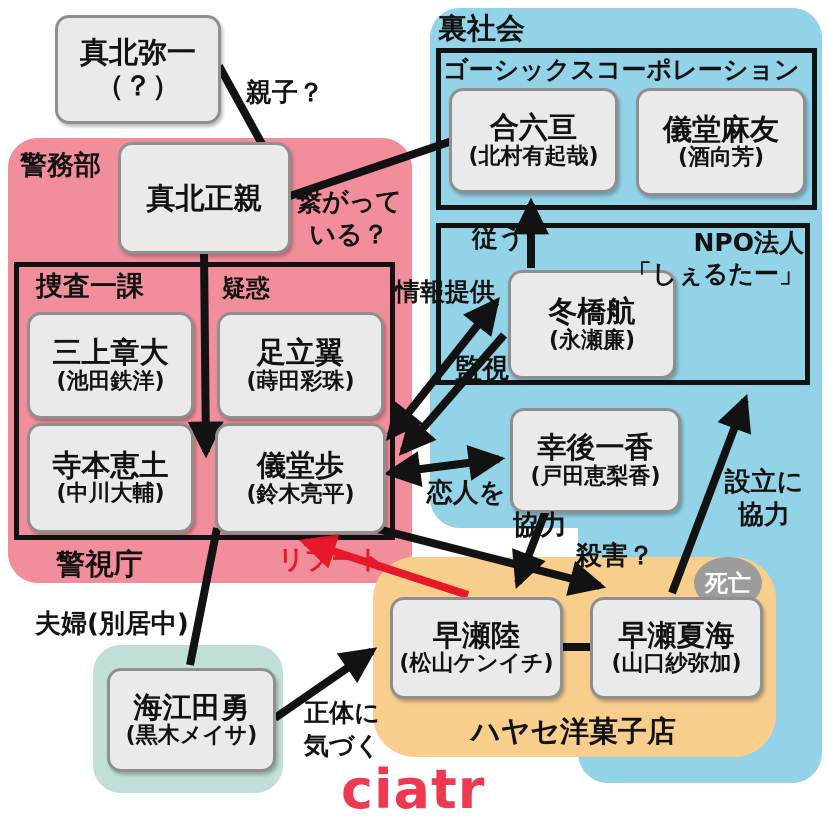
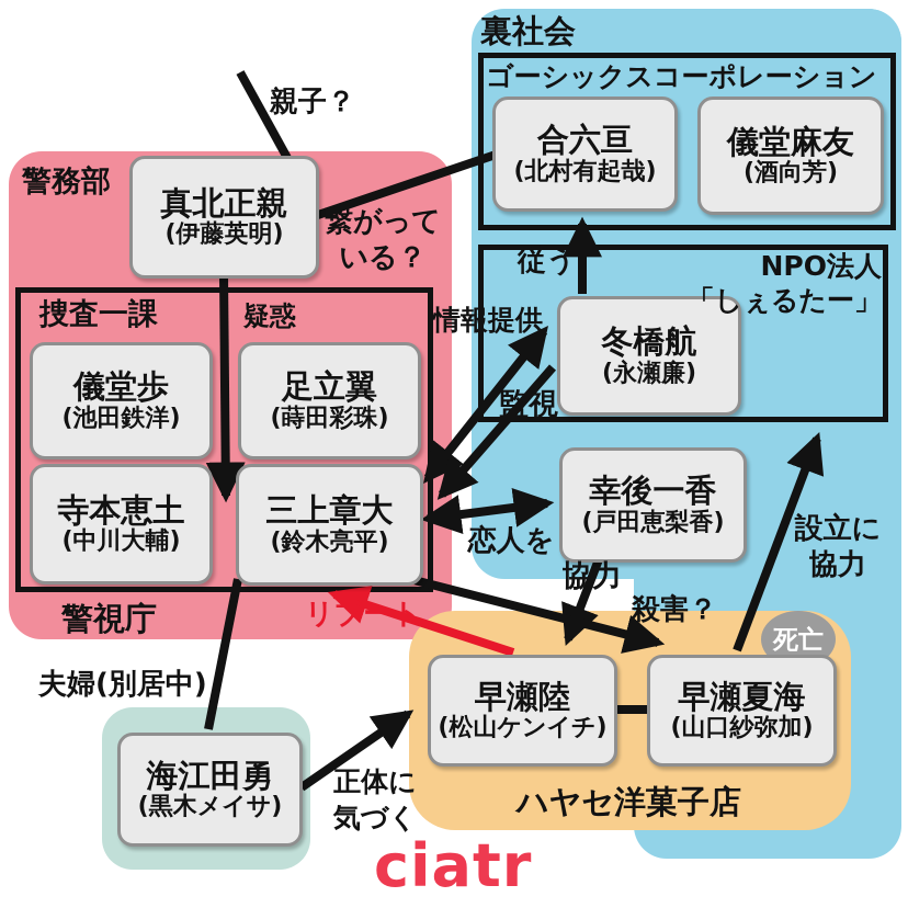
  死亡
- 真北弥一
- （？）
  真北正親
+ (伊藤英明)
- 三上章大
+ 儀堂歩
  (池田鉄洋)
  足立翼
  (蒔田彩珠)
  寺本恵土
  (中川大輔)
- 儀堂歩
+ 三上章大
  (鈴木亮平)
  合六亘
  (北村有起哉)
  儀堂麻友
  (酒向芳)
  冬橋航
  (永瀬廉)
  幸後一香
  (戸田恵梨香)
  早瀬陸
  (松山ケンイチ)
  早瀬夏海
  (山口紗弥加)
  海江田勇
  (黒木メイサ)
  警務部
  裏社会
  ゴーシックスコーポレーション
  捜査一課
  疑惑
  NPO法人
  「しぇるたー」
  警視庁
  ハヤセ洋菓子店
  親子？
  繋がって
  いる？
  情報提供
  従う
  監視
  恋人を
  協力
  設立に
  協力
  殺害？
  リブート
  夫婦(別居中)
  正体に
  気づく
  ciatr
